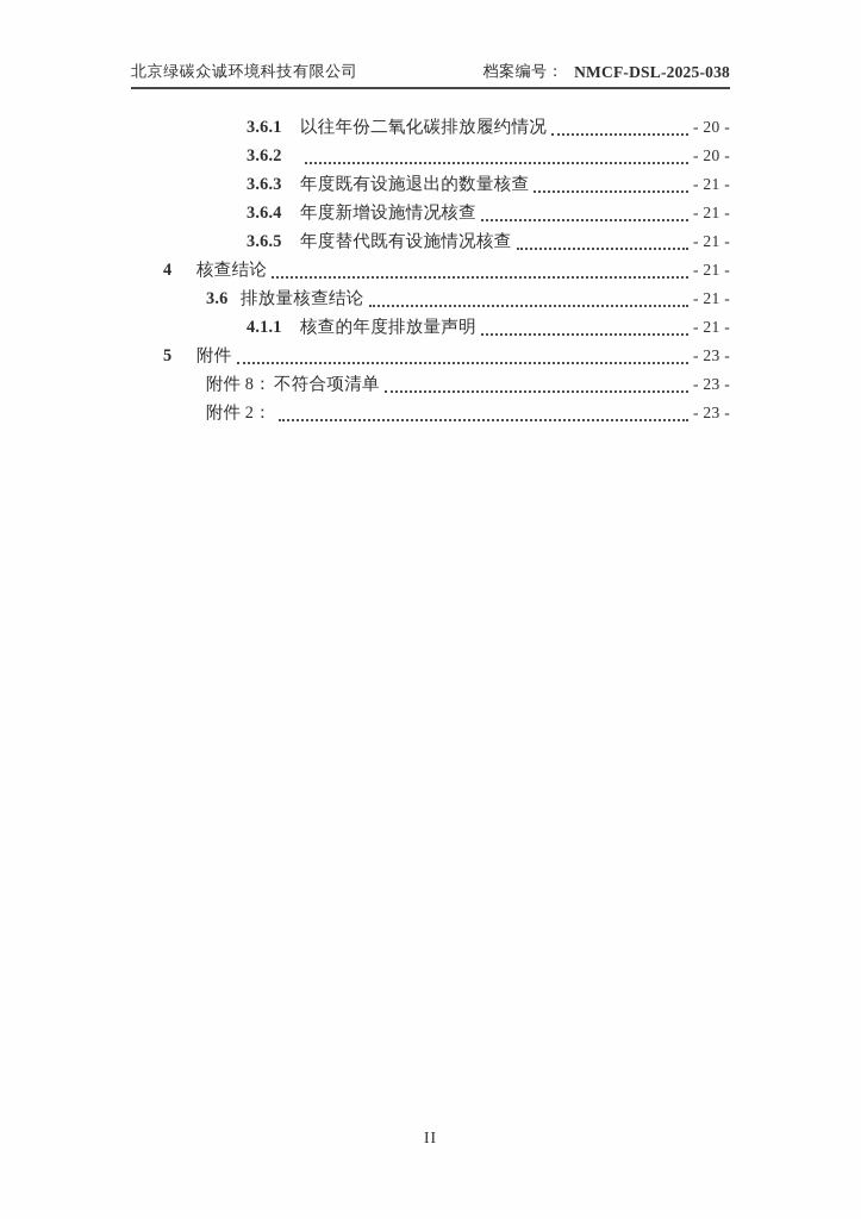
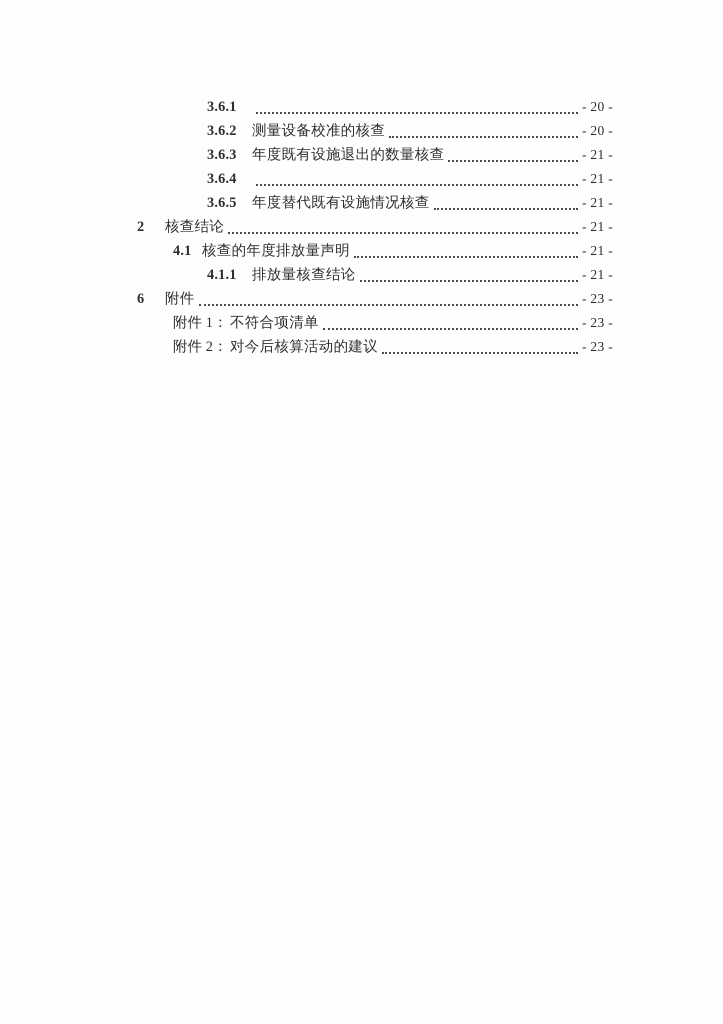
- 北京绿碳众诚环境科技有限公司
- 档案编号：
- NMCF-DSL-2025-038
  3.6.1
- 以往年份二氧化碳排放履约情况
  - 20 -
  3.6.2
+ 测量设备校准的核查
  - 20 -
  3.6.3
  年度既有设施退出的数量核查
  - 21 -
  3.6.4
- 年度新增设施情况核查
  - 21 -
  3.6.5
  年度替代既有设施情况核查
  - 21 -
- 4
+ 2
  核查结论
  - 21 -
- 3.6
+ 4.1
- 排放量核查结论
+ 核查的年度排放量声明
  - 21 -
  4.1.1
- 核查的年度排放量声明
+ 排放量核查结论
  - 21 -
- 5
+ 6
  附件
  - 23 -
- 附件 8：
+ 附件 1：
  不符合项清单
  - 23 -
  附件 2：
+ 对今后核算活动的建议
  - 23 -
- II
